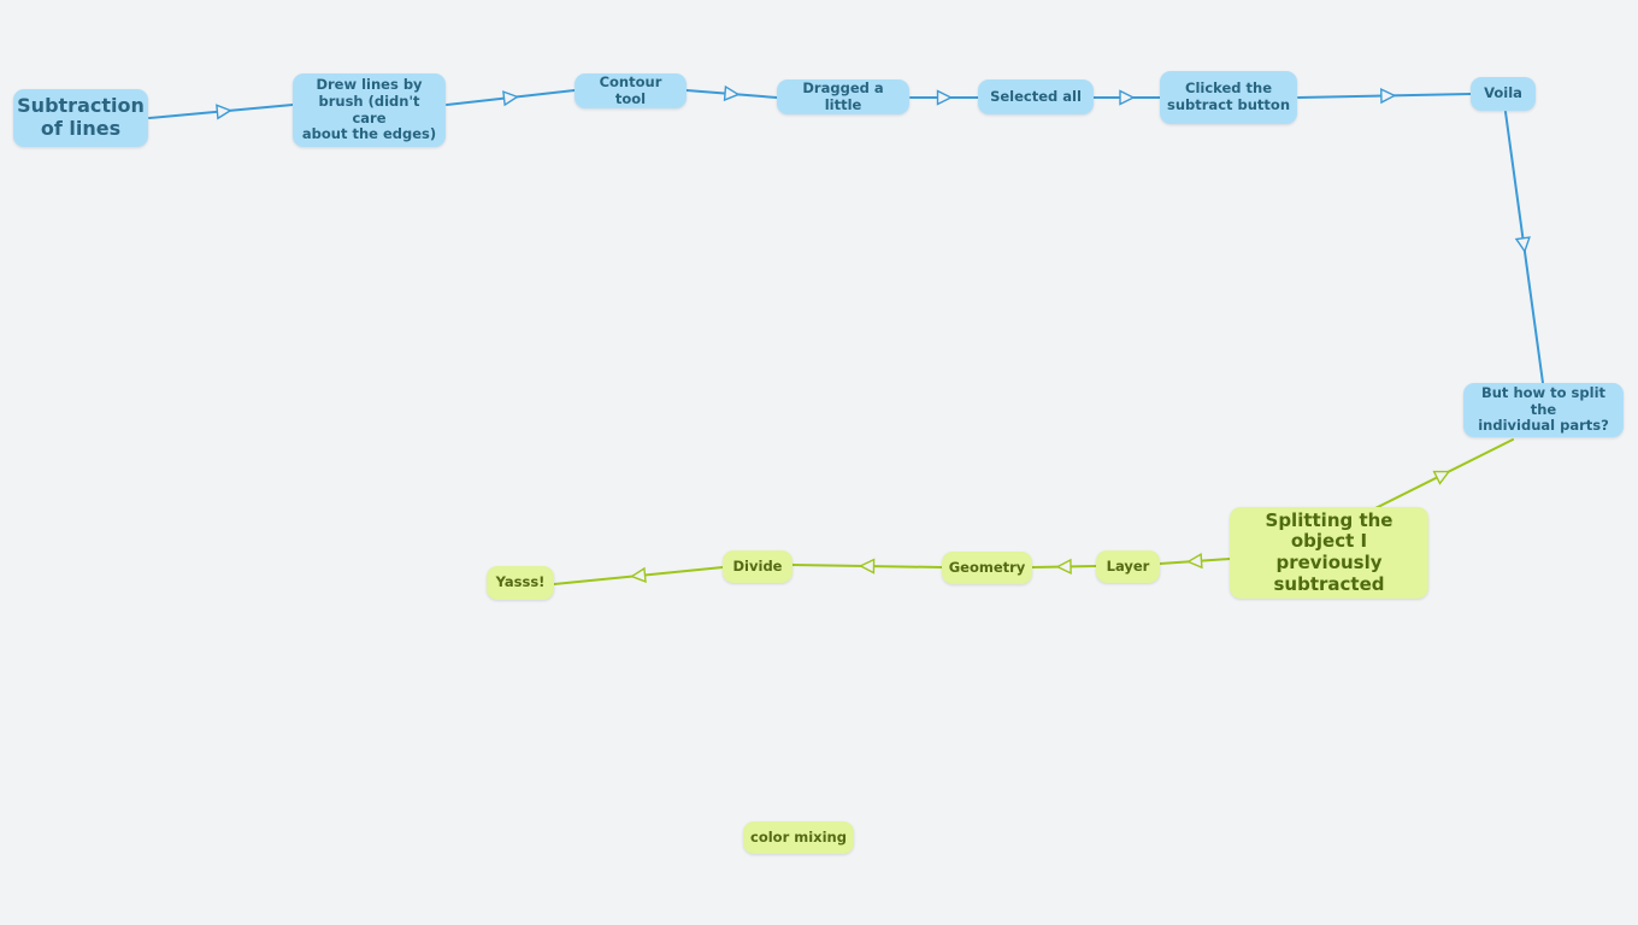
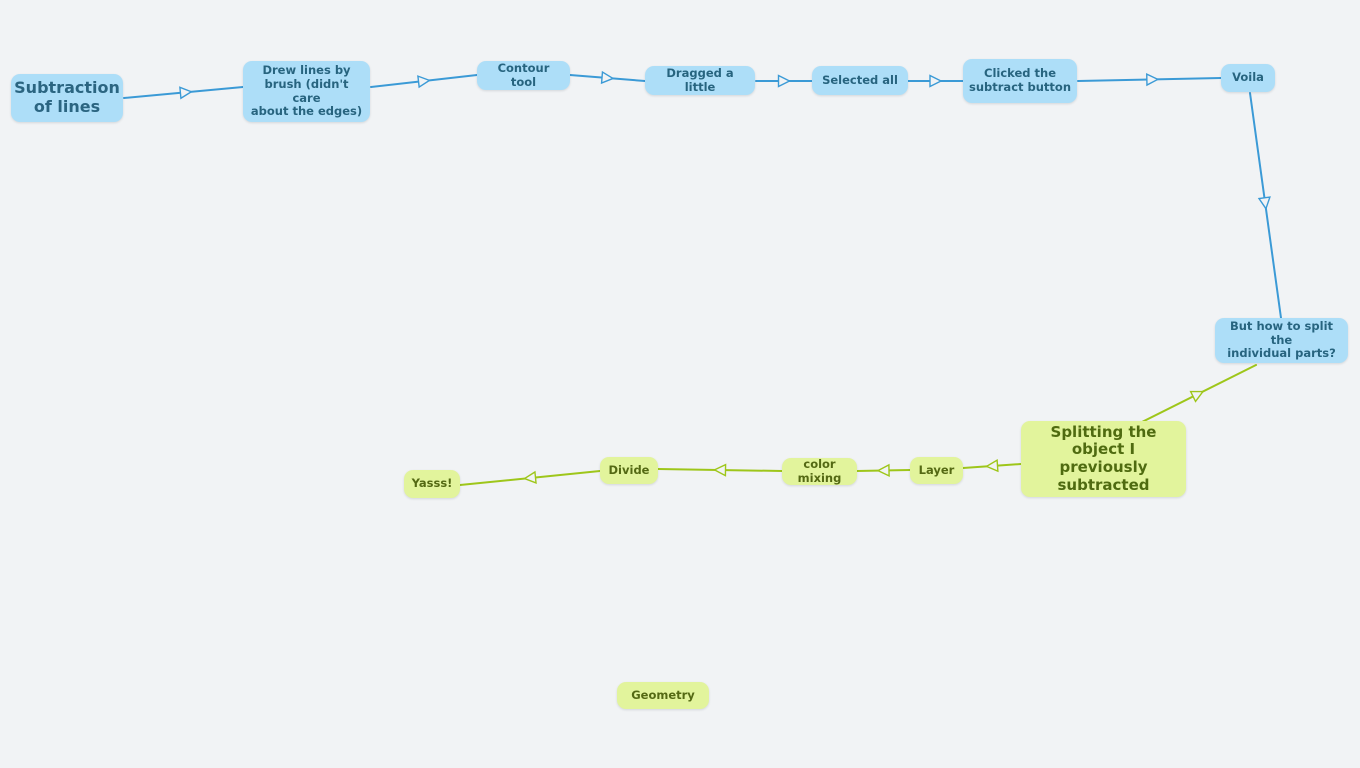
  Subtraction
  of lines
  Drew lines by
  brush (didn't care
  about the edges)
  Contour tool
  Dragged a little
  Selected all
  Clicked the
  subtract button
  Voila
  But how to split the
  individual parts?
  Splitting the
  object I previously
  subtracted
  Layer
- Geometry
+ color mixing
  Divide
  Yasss!
- color mixing
+ Geometry
